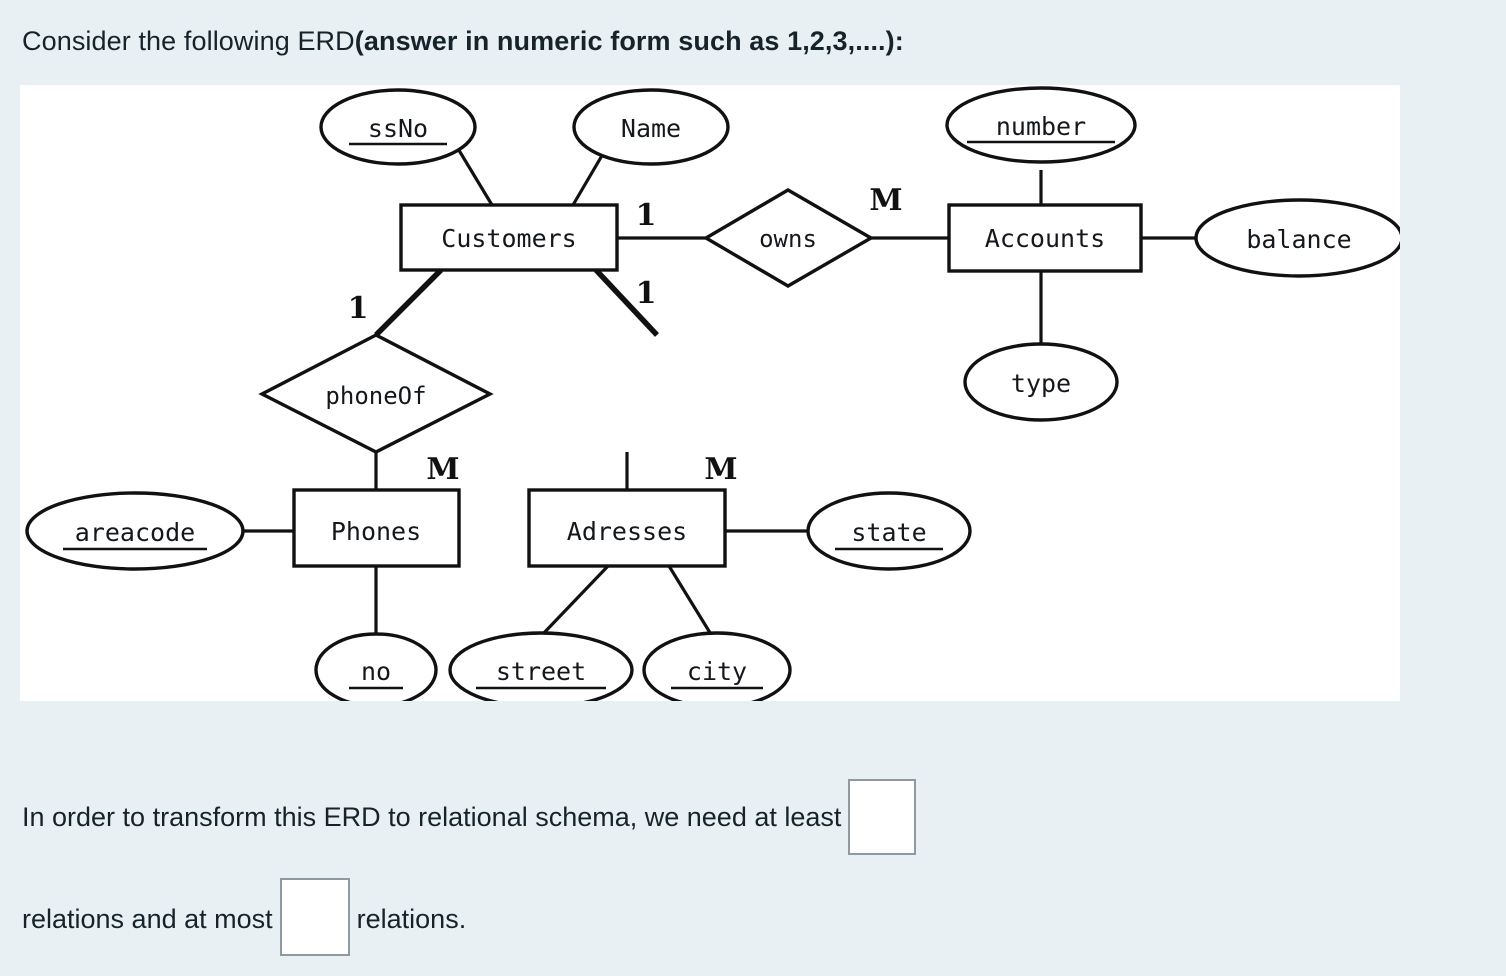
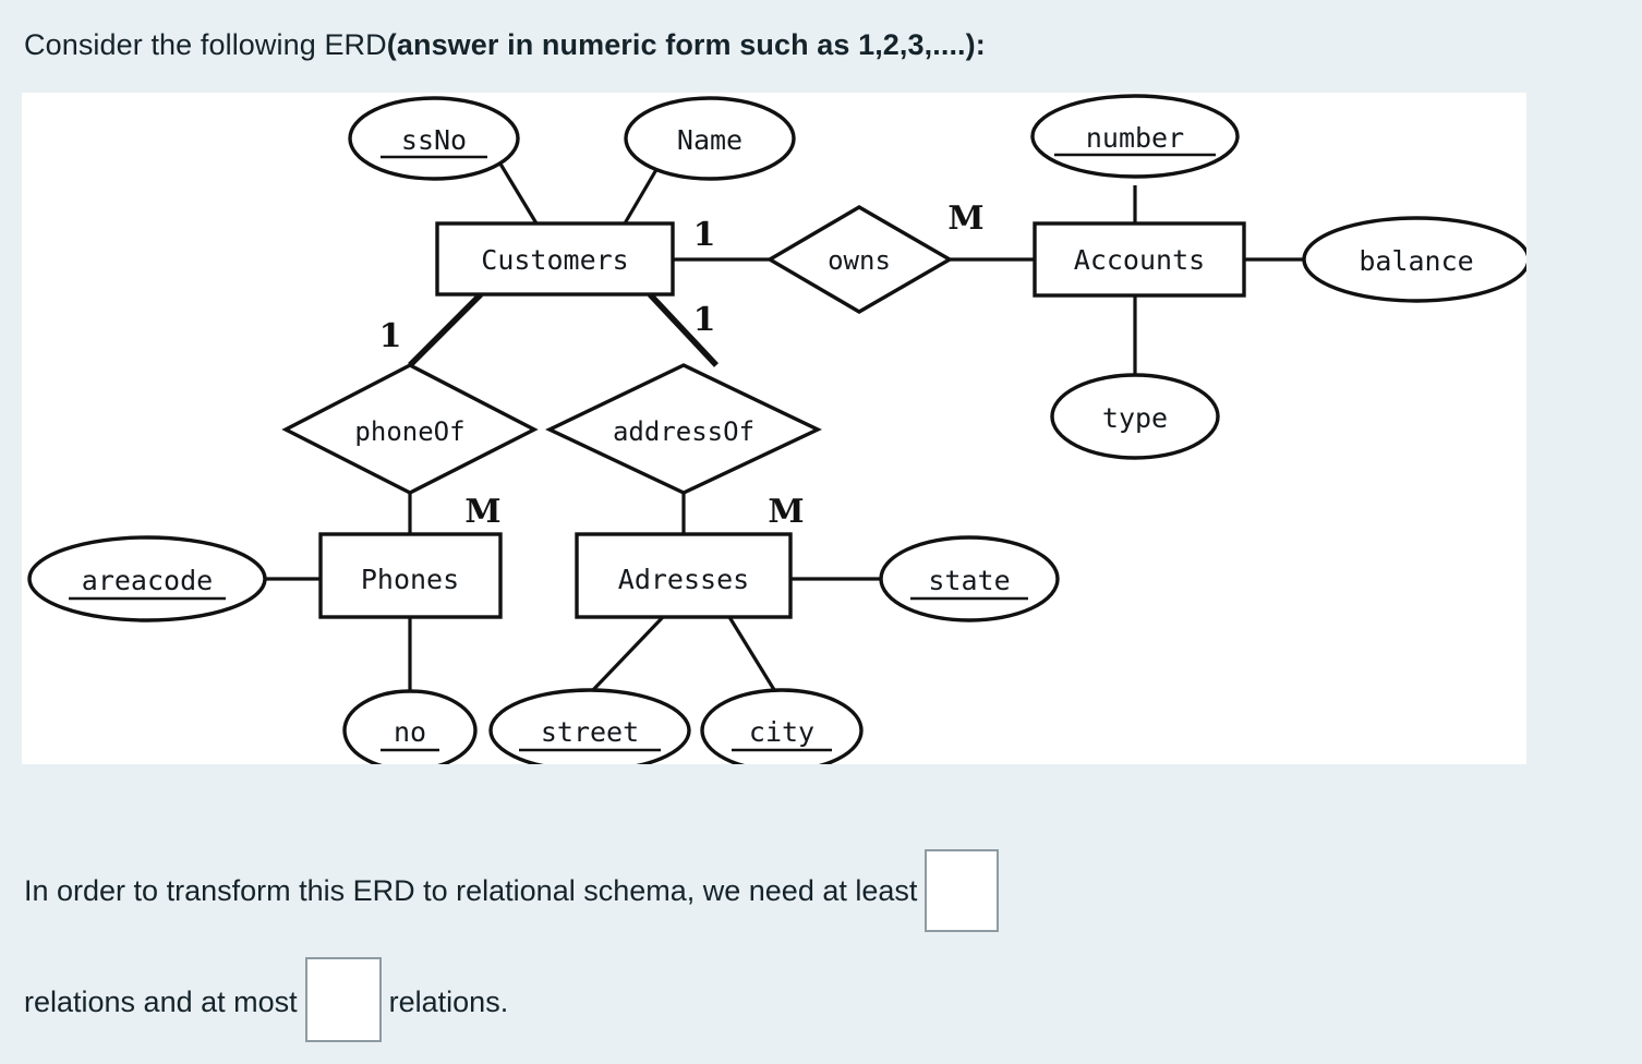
  Consider the following ERD (answer in numeric form such as 1,2,3,....):
  ssNo
  Name
  number
  balance
  type
  areacode
  no
  state
  street
  city
  owns
  phoneOf
+ addressOf
  Customers
  Accounts
  Phones
  Adresses
  1
  M
  1
  M
  1
  M
  In order to transform this ERD to relational schema, we need at least
  relations and at most
  relations.
